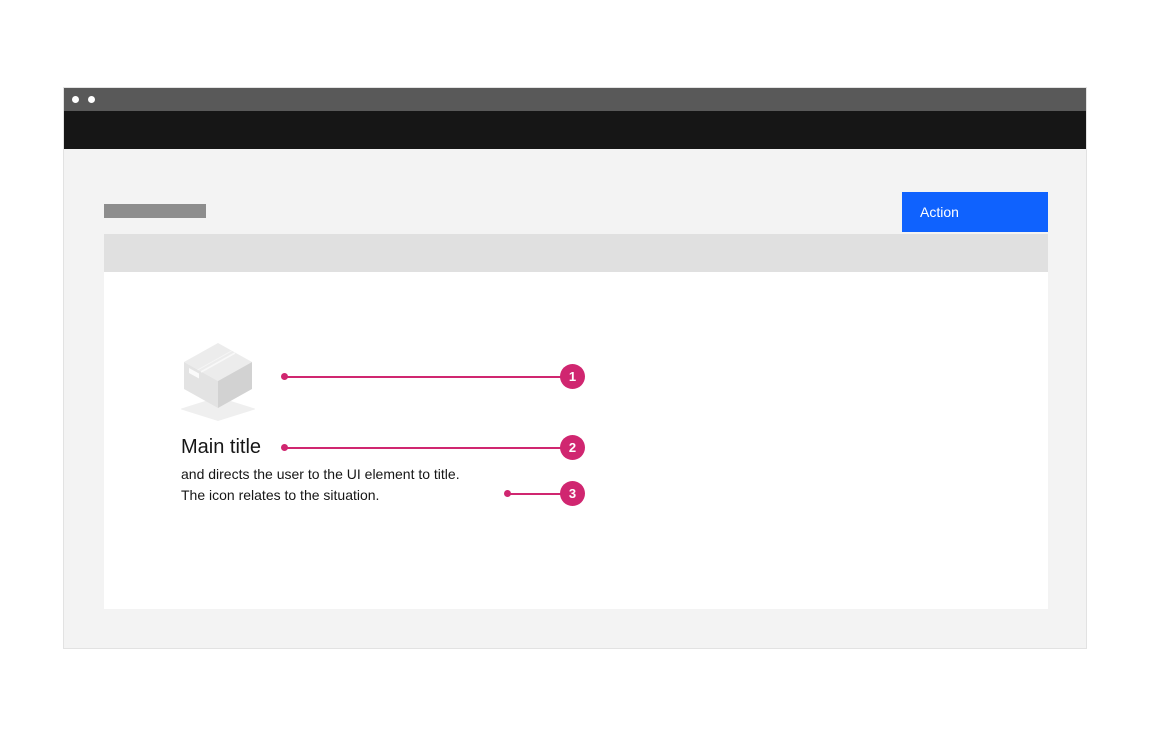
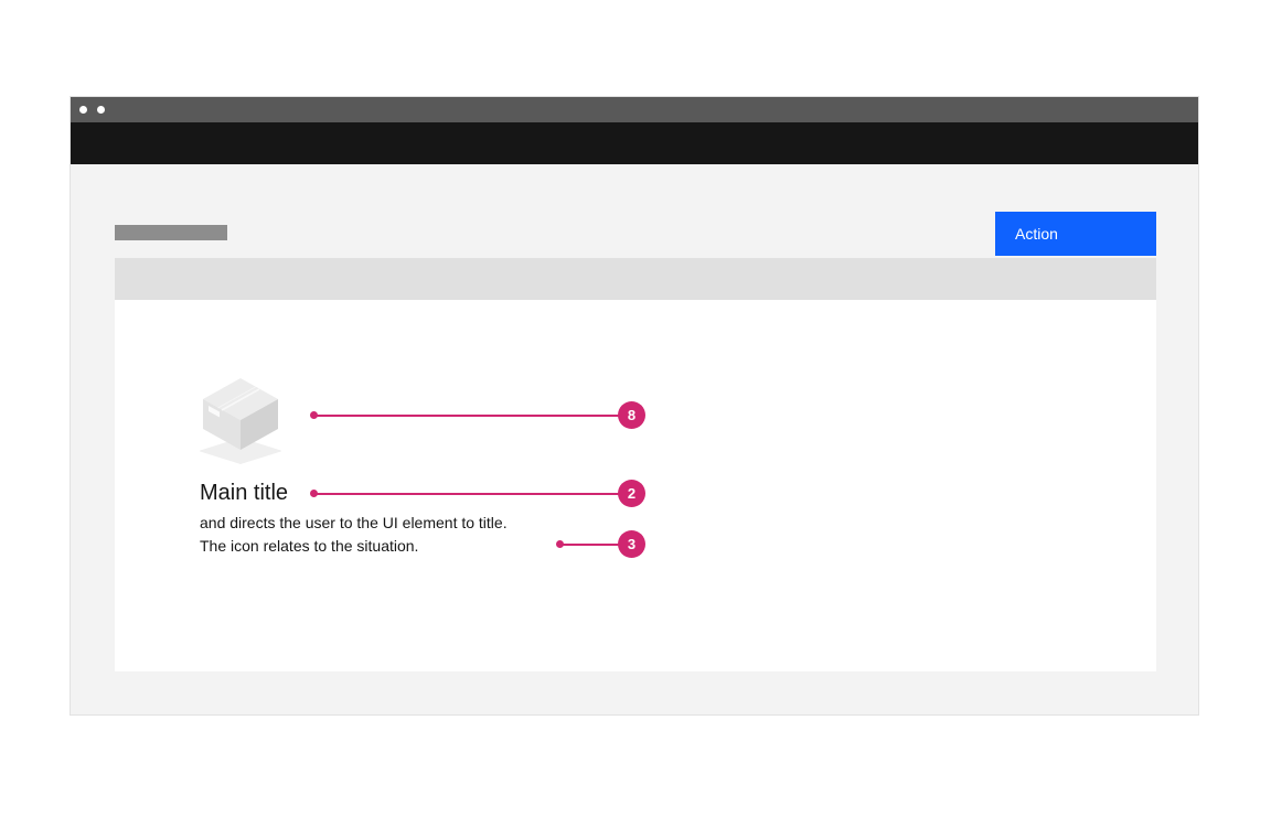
  Action
  Main title
  and directs the user to the UI element to title.
  The icon relates to the situation.
- 1
+ 8
  2
  3
